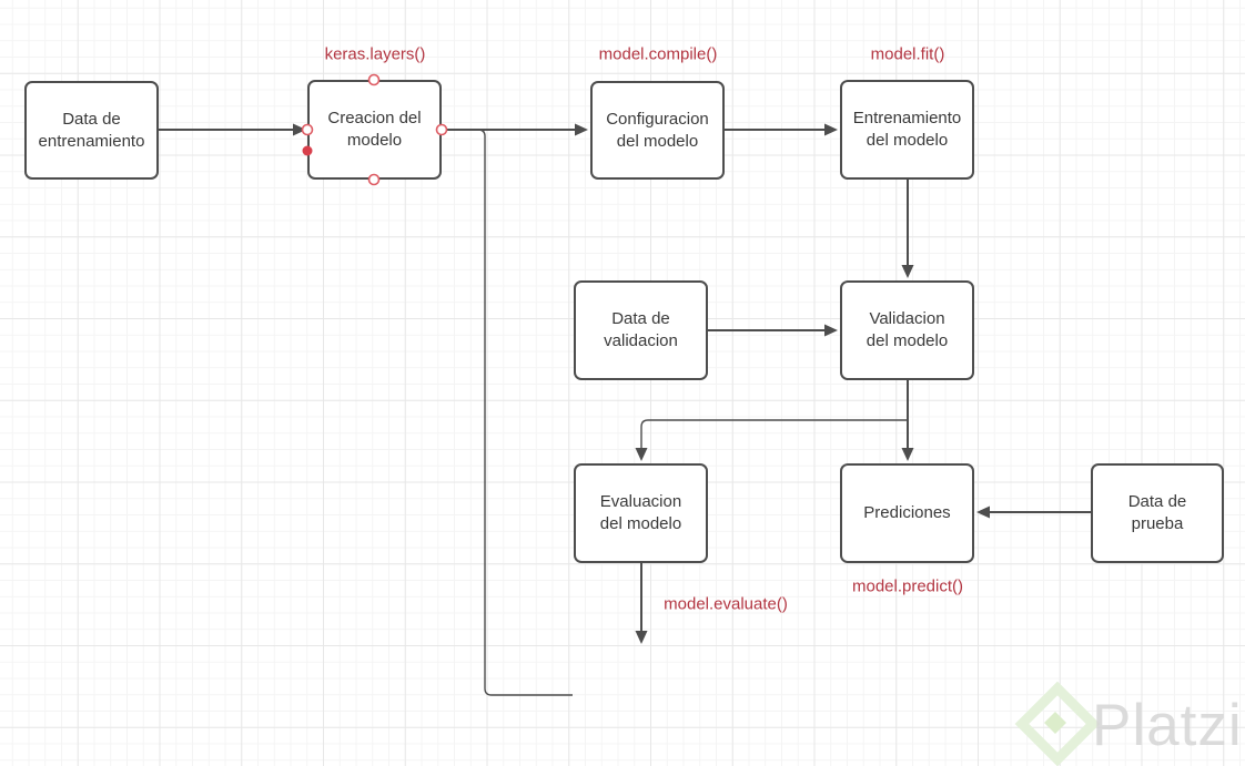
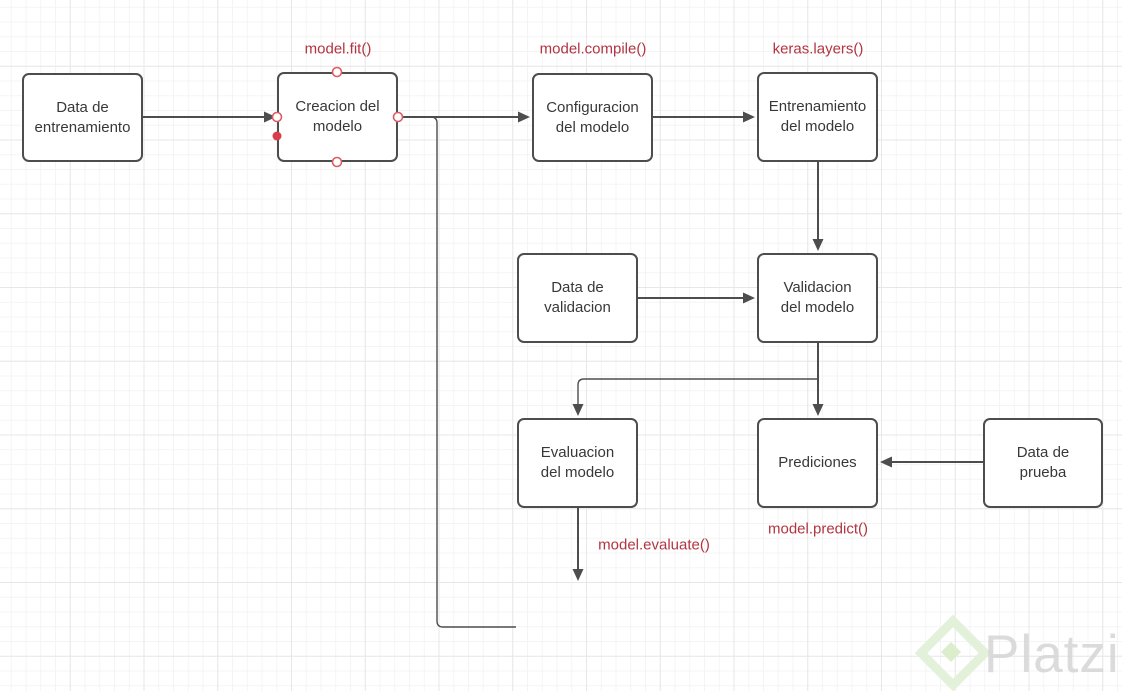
  Platzi
  Data de
  entrenamiento
  Creacion del
  modelo
  Configuracion
  del modelo
  Entrenamiento
  del modelo
  Data de
  validacion
  Validacion
  del modelo
  Evaluacion
  del modelo
  Prediciones
  Data de
  prueba
- keras.layers()
+ model.fit()
  model.compile()
- model.fit()
+ keras.layers()
  model.predict()
  model.evaluate()
